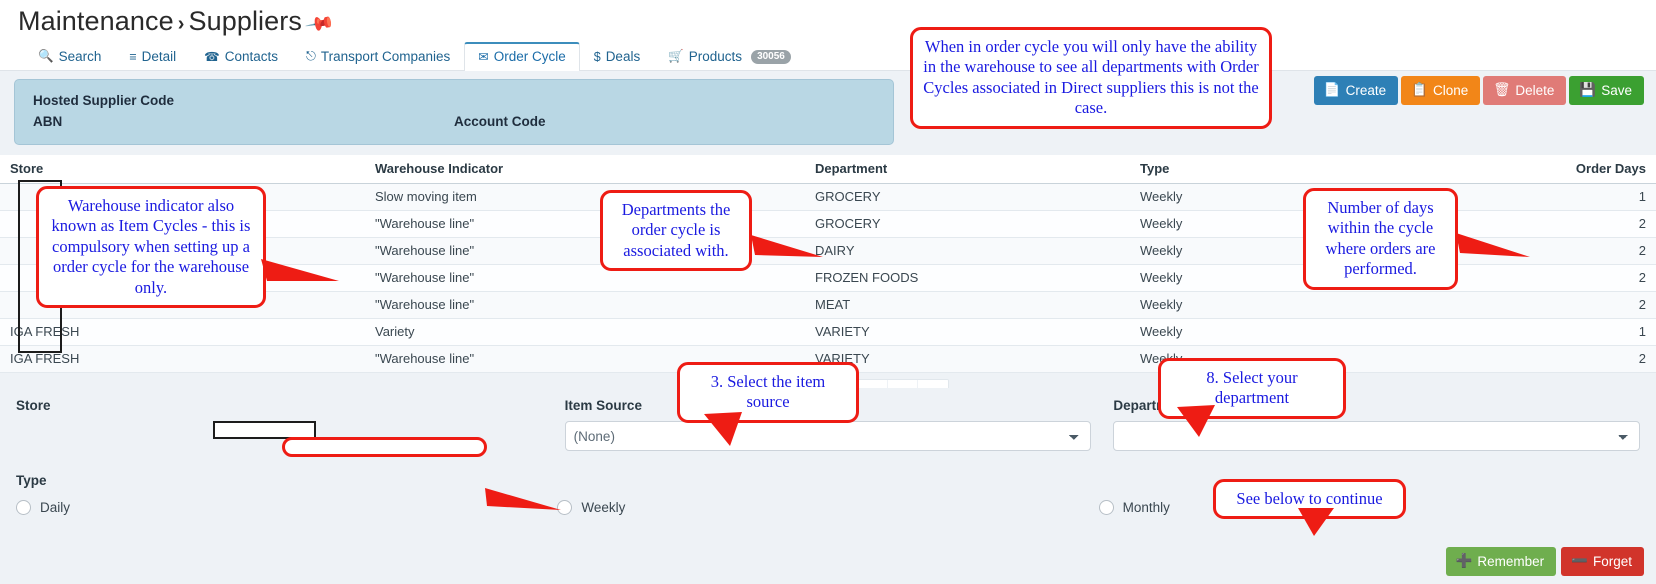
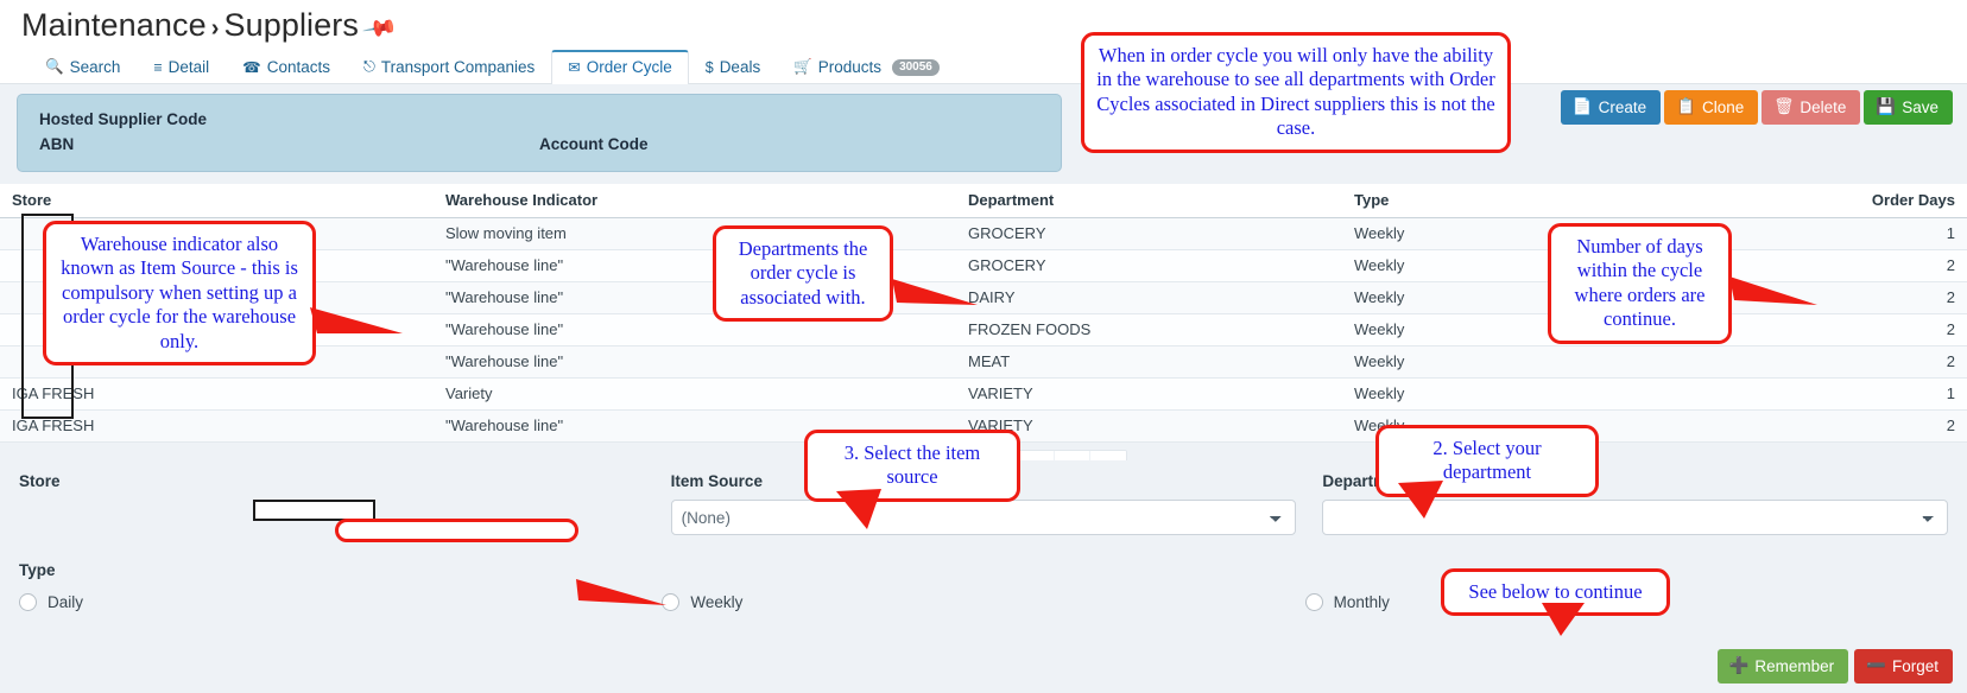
  🔍
  Search
  ≡
  Detail
  ☎
  Contacts
  ⎋
  Transport Companies
  ✉
  Order Cycle
  $
  Deals
  🛒
  Products
  30056
  Hosted Supplier Code
  ABN
  Account Code
  📄
  Create
  📋
  Clone
  🗑
  Delete
  💾
  Save
  Store	Warehouse Indicator	Department	Type	Order Days
  	Slow moving item	GROCERY	Weekly	1
  	"Warehouse line"	GROCERY	Weekly	2
  	"Warehouse line"	DAIRY	Weekly	2
  	"Warehouse line"	FROZEN FOODS	Weekly	2
  	"Warehouse line"	MEAT	Weekly	2
  IGA FRESH	Variety	VARIETY	Weekly	1
  IGA FRESH	"Warehouse line"	VARIETY	We	2
  Store
  Item Source
  (None)
  Type
  Daily
  Weekly
  Monthly
  ➕
  Remember
  ➖
  Forget
  When in order cycle you will only have the ability in the warehouse to see all departments with Order Cycles associated in Direct suppliers this is not the case.
- Warehouse indicator also known as Item Cycles - this is compulsory when setting up a order cycle for the warehouse only.
+ Warehouse indicator also known as Item Source - this is compulsory when setting up a order cycle for the warehouse only.
  Departments the order cycle is associated with.
- Number of days within the cycle where orders are performed.
+ Number of days within the cycle where orders are continue.
  3. Select the item source
- 8. Select your department
+ 2. Select your department
  See below to continue
